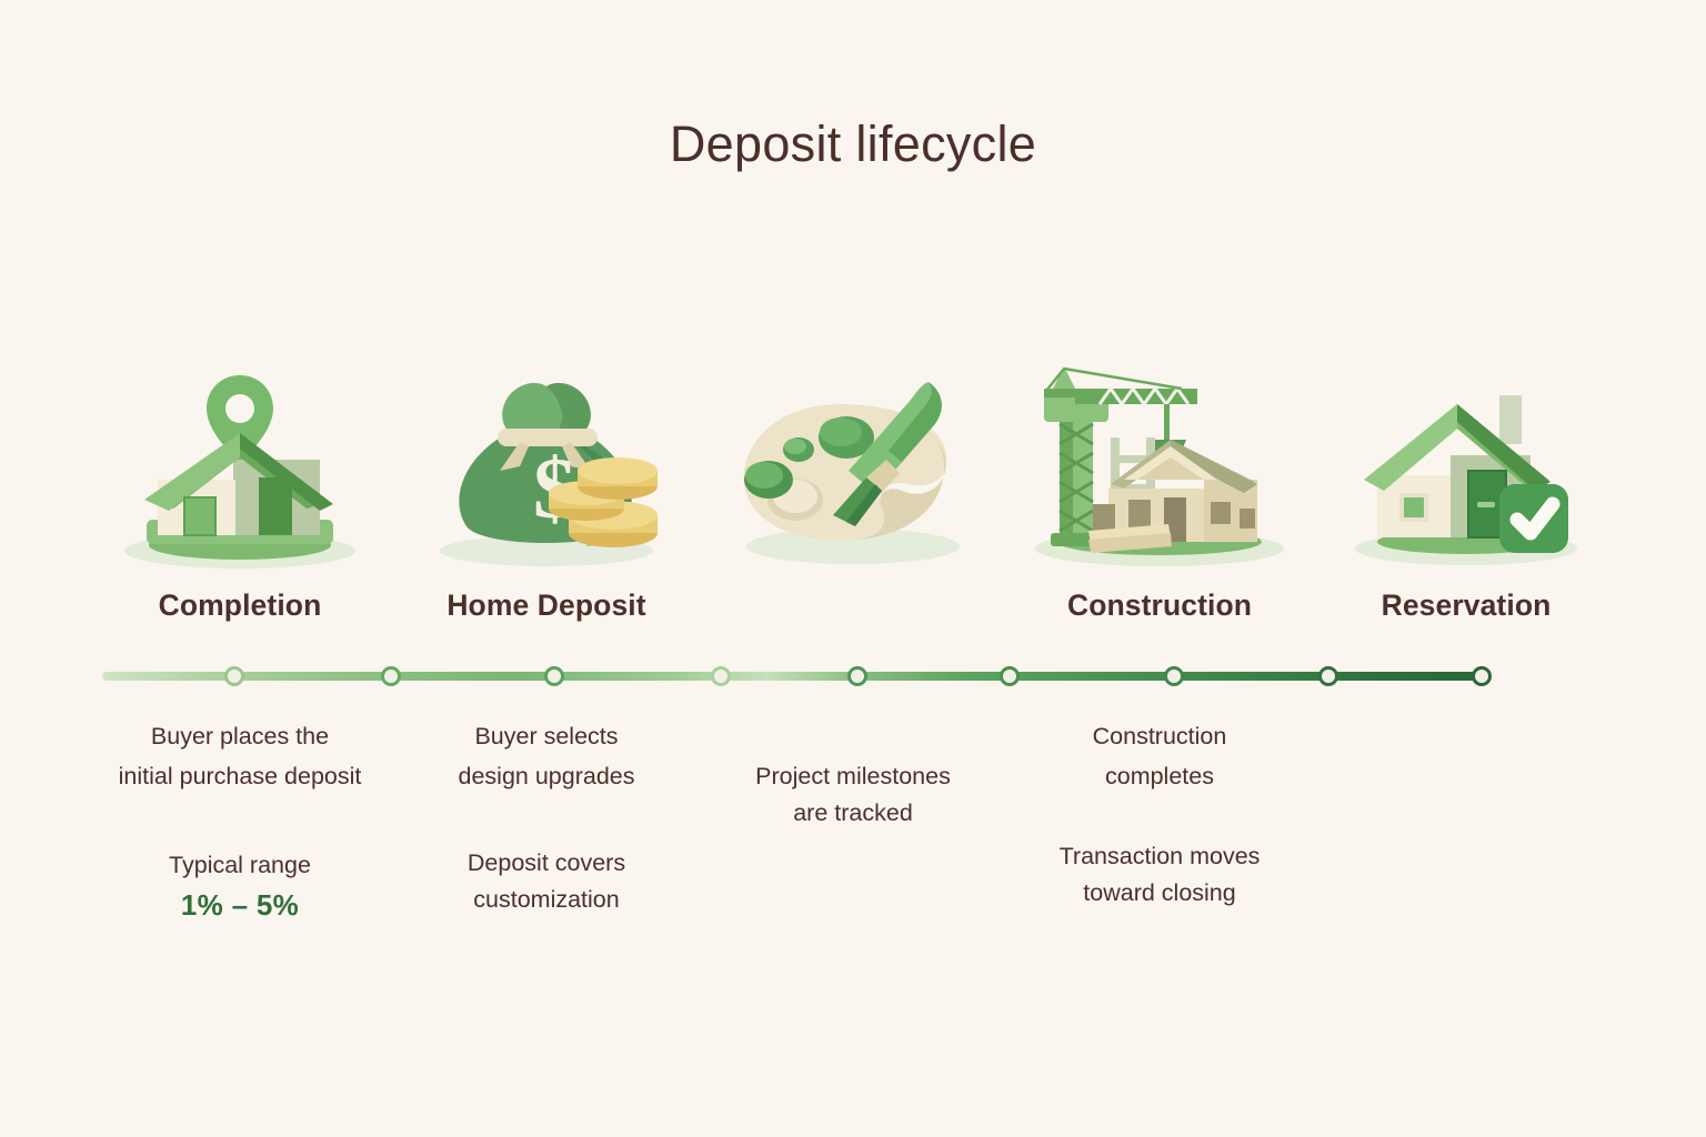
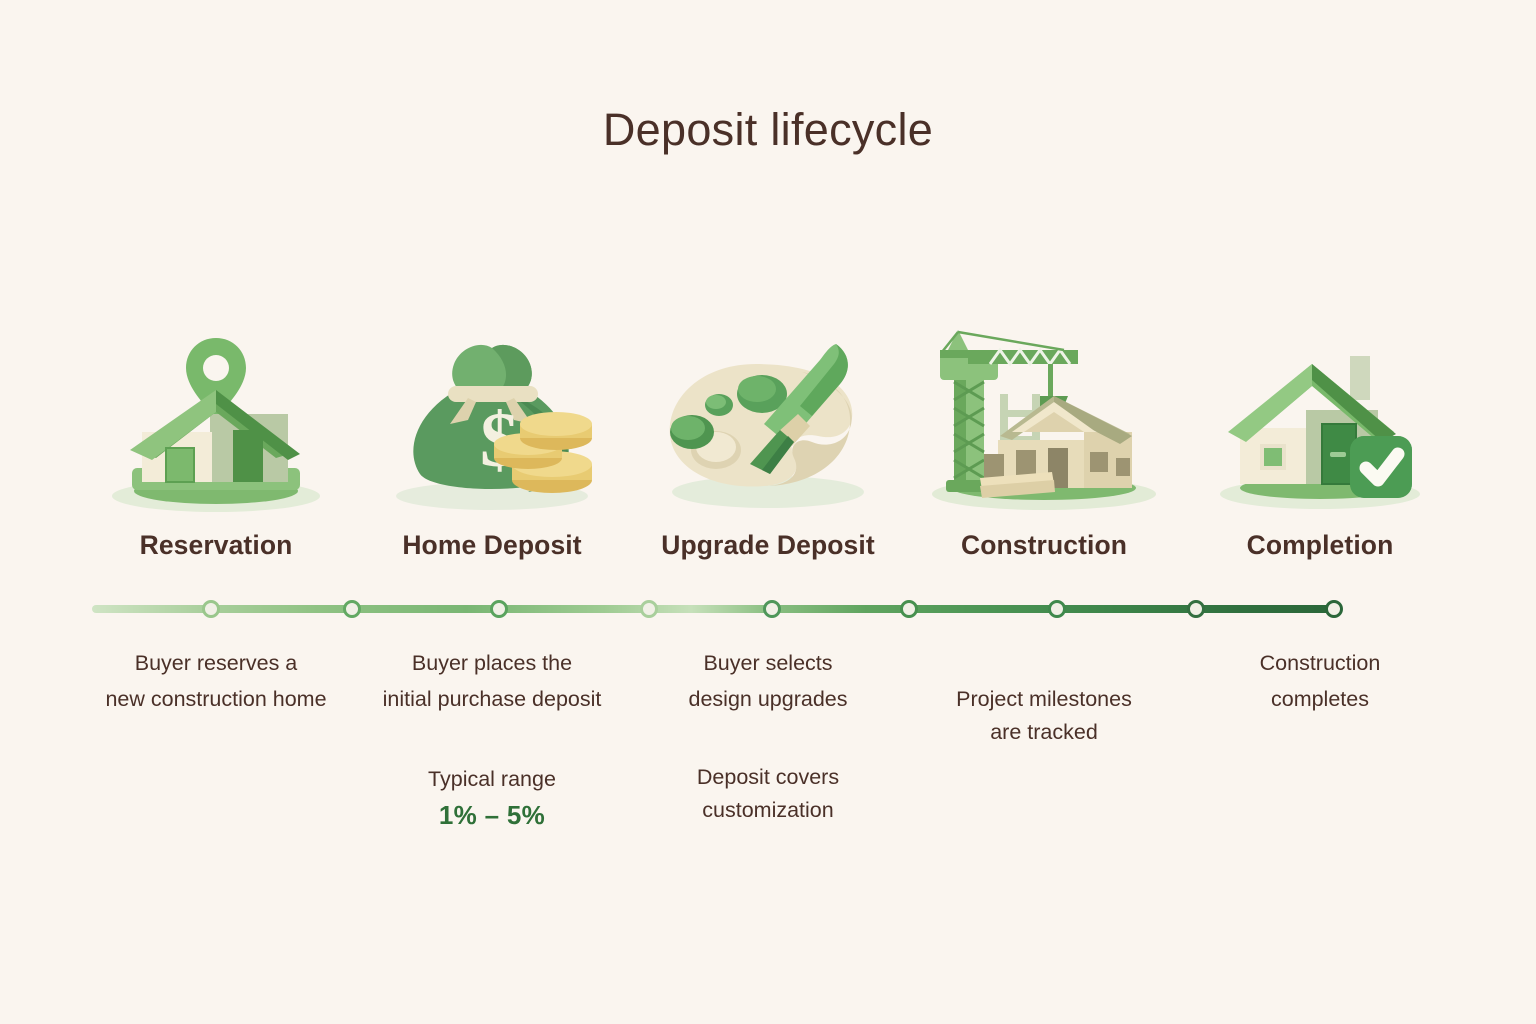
  Deposit lifecycle
- Completion
+ Reservation
  Home Deposit
+ Upgrade Deposit
  Construction
- Reservation
+ Completion
+ Buyer reserves a
+ new construction home
  Buyer places the
  initial purchase deposit
  Typical range
  1% – 5%
  Buyer selects
  design upgrades
  Deposit covers
  customization
  Project milestones
  are tracked
  Construction
  completes
- Transaction moves
- toward closing
